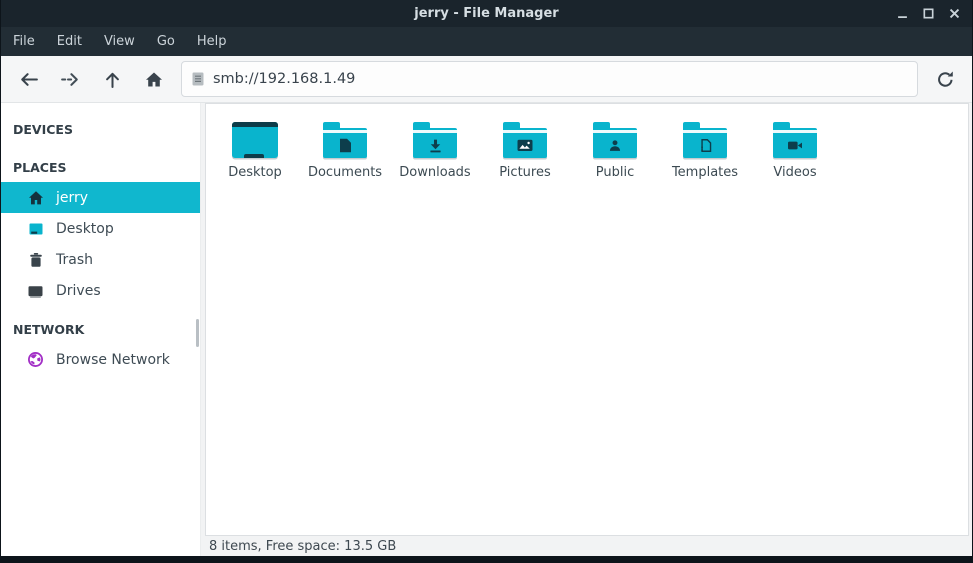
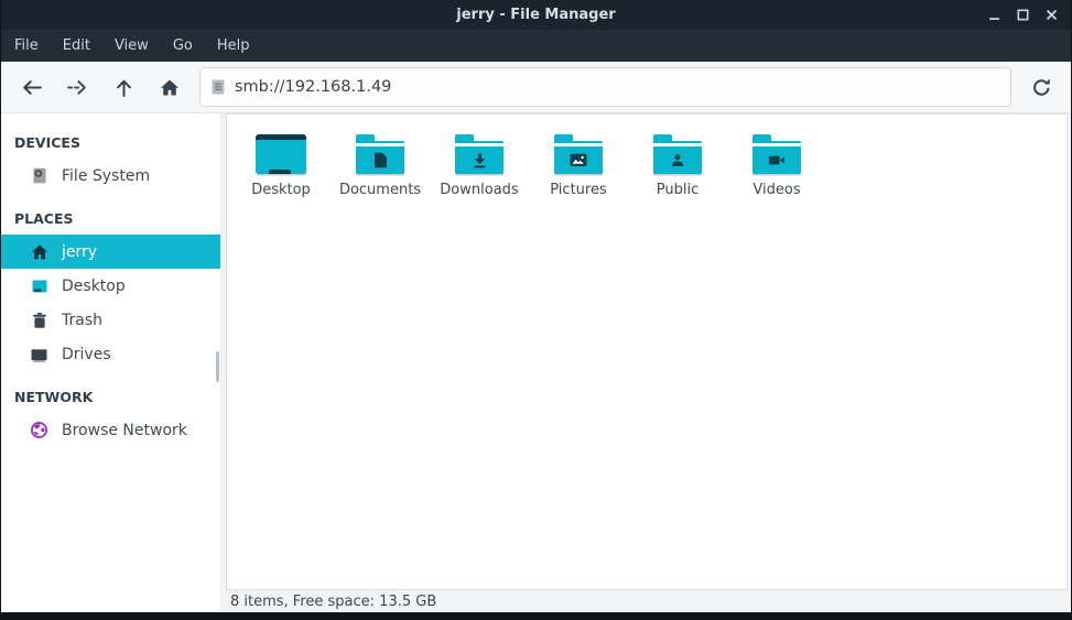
  jerry - File Manager
  File
  Edit
  View
  Go
  Help
  smb://192.168.1.49
  DEVICES
+ File System
  PLACES
  jerry
  Desktop
  Trash
  Drives
  NETWORK
  Browse Network
  Desktop
  Documents
  Downloads
  Pictures
  Public
- Templates
  Videos
  8 items, Free space: 13.5 GB
